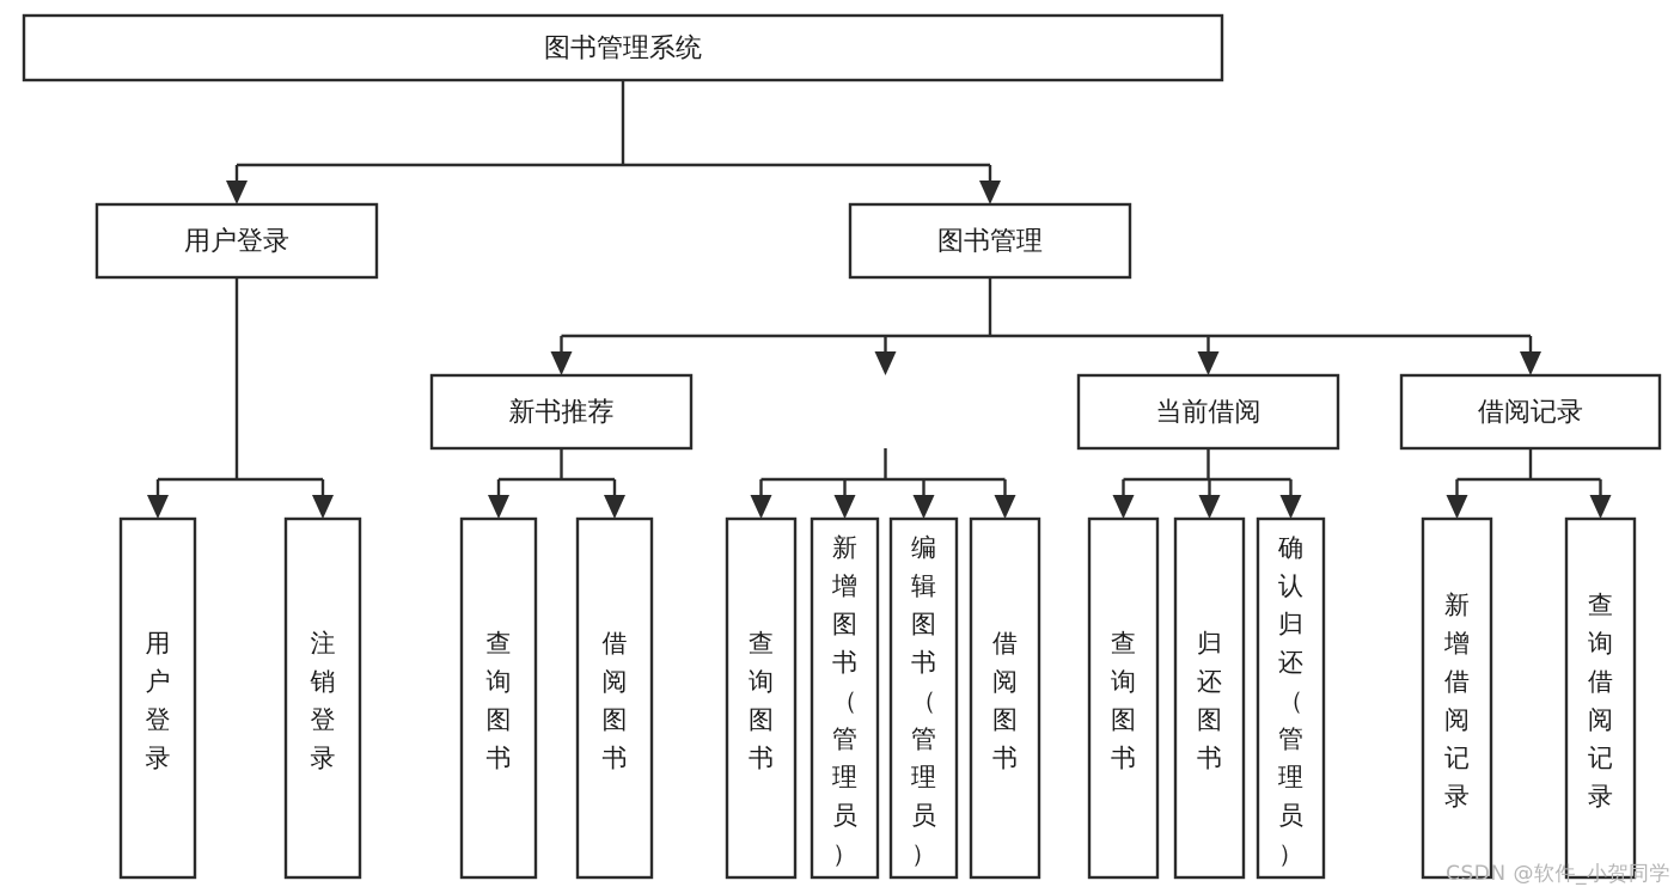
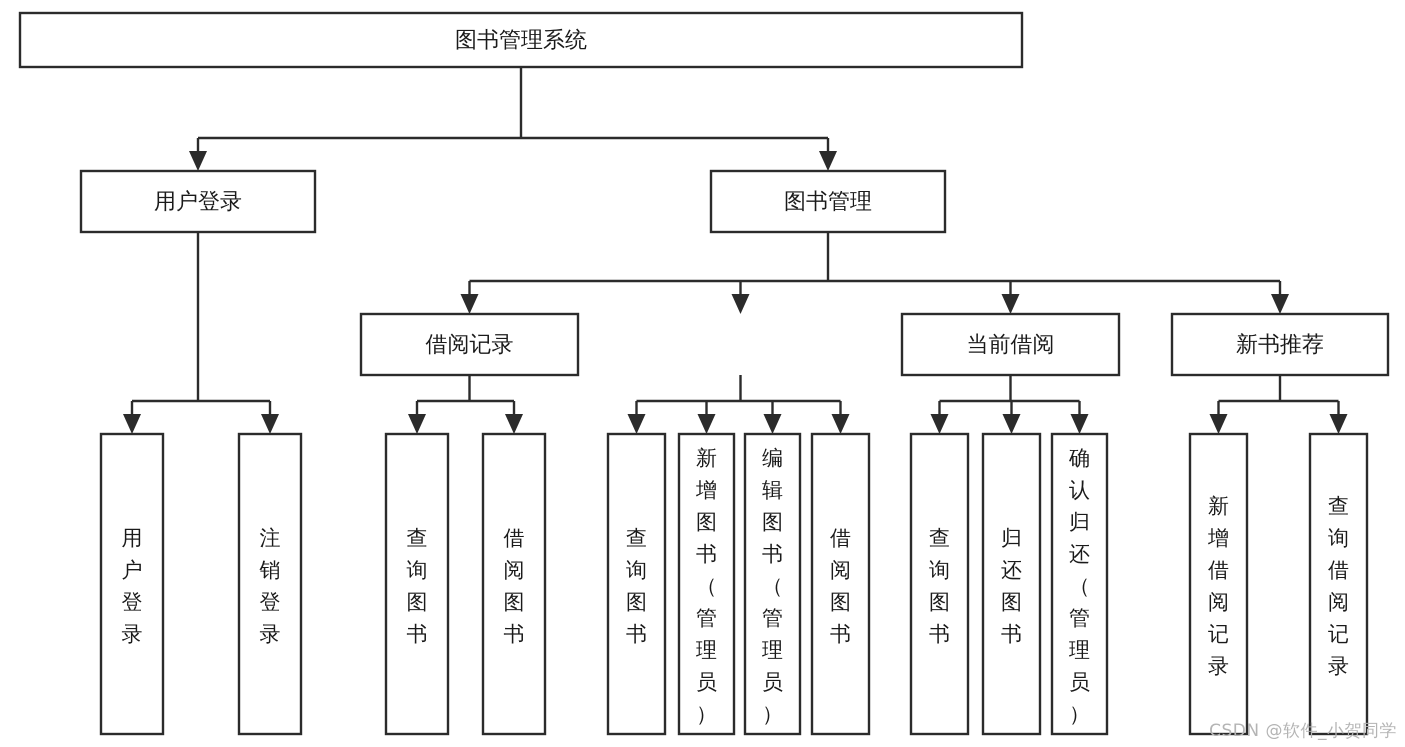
  图书管理系统
  用户登录
  图书管理
- 新书推荐
+ 借阅记录
  当前借阅
- 借阅记录
+ 新书推荐
  用户登录
  注销登录
  查询图书
  借阅图书
  查询图书
  新增图书（管理员）
  编辑图书（管理员）
  借阅图书
  查询图书
  归还图书
  确认归还（管理员）
  新增借阅记录
  查询借阅记录
  CSDN @软件_小贺同学
